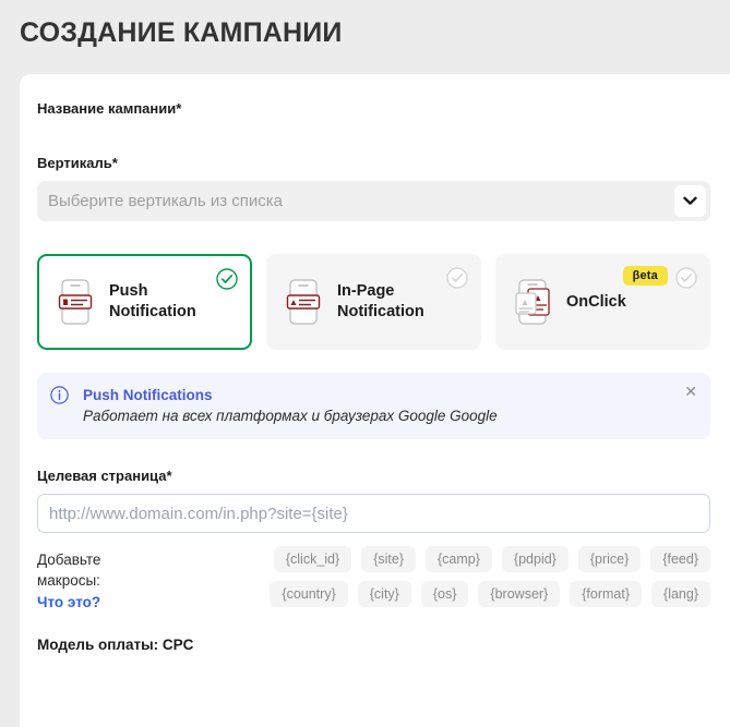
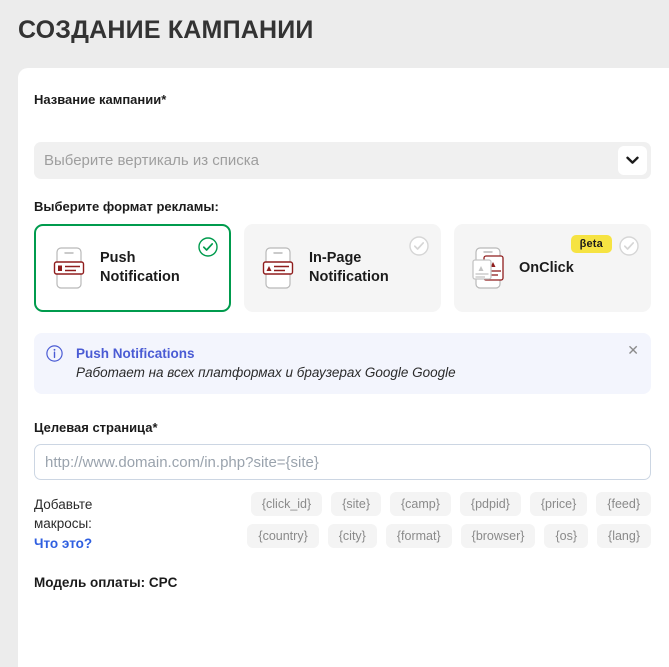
  СОЗДАНИЕ КАМПАНИИ
  Название кампании*
- Вертикаль*
  Выберите вертикаль из списка
+ Выберите формат рекламы:
  Push Notification
  In-Page Notification
  OnClick
  βeta
  Push Notifications
  Работает на всех платформах и браузерах Google Google
  ✕
  Целевая страница*
  http://www.domain.com/in.php?site={site}
  Добавьте
  макросы:
  Что это?
  {click_id}
  {site}
  {camp}
  {pdpid}
  {price}
  {feed}
  {country}
  {city}
- {os}
+ {format}
  {browser}
- {format}
+ {os}
  {lang}
  Модель оплаты: CPC
